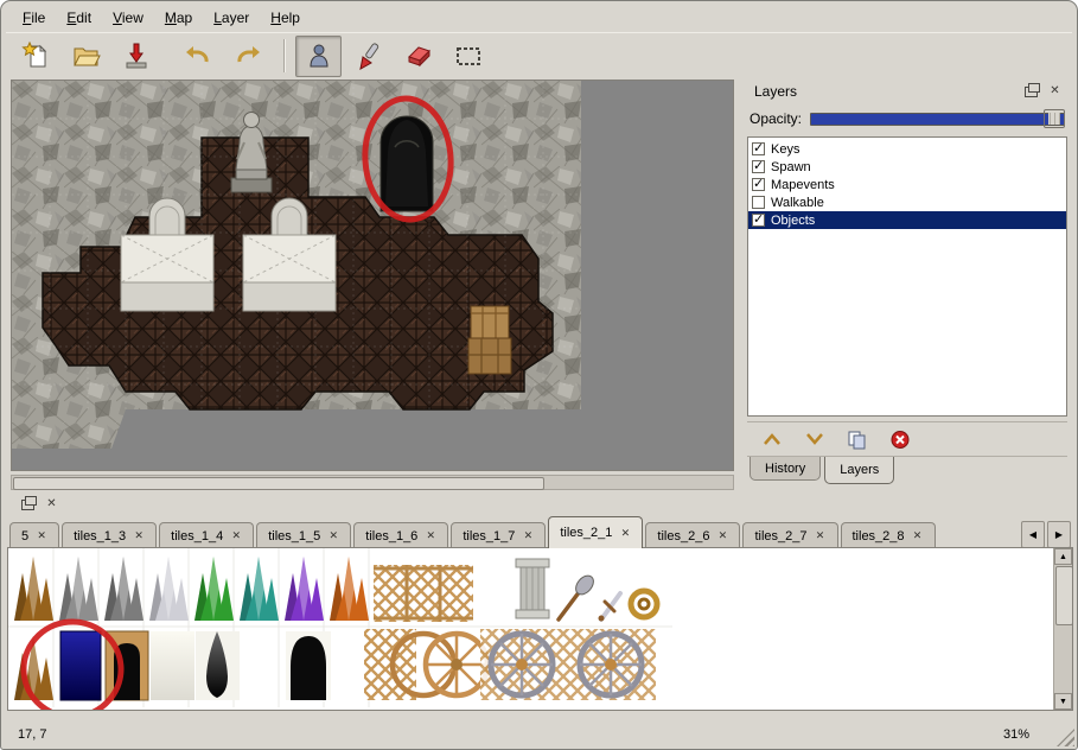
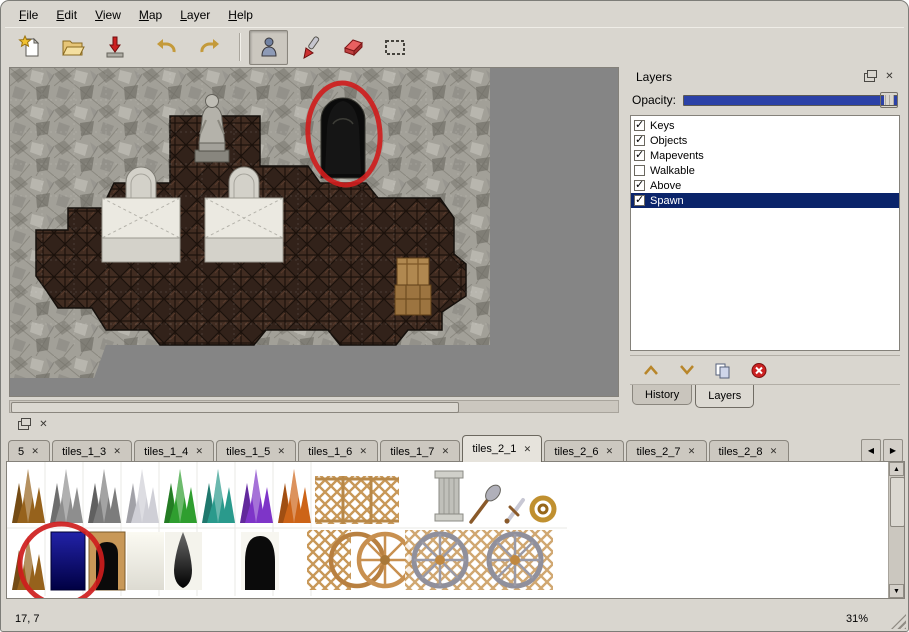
  File
  Edit
  View
  Map
  Layer
  Help
  Layers
  Opacity:
  Keys
- Spawn
+ Objects
  Mapevents
  Walkable
+ Above
- Objects
+ Spawn
  History
  Layers
  5
  tiles_1_3
  tiles_1_4
  tiles_1_5
  tiles_1_6
  tiles_1_7
  tiles_2_1
  tiles_2_6
  tiles_2_7
  tiles_2_8
  17, 7
  31%
